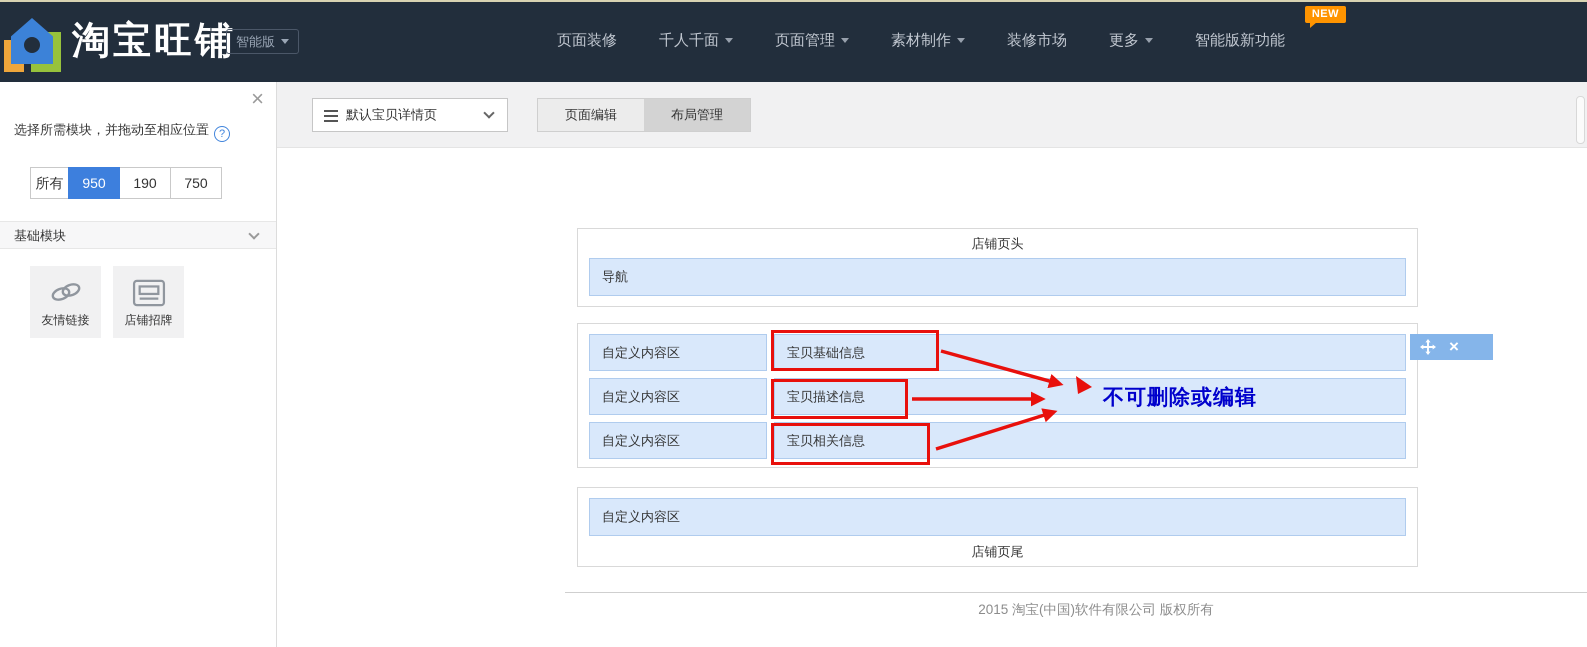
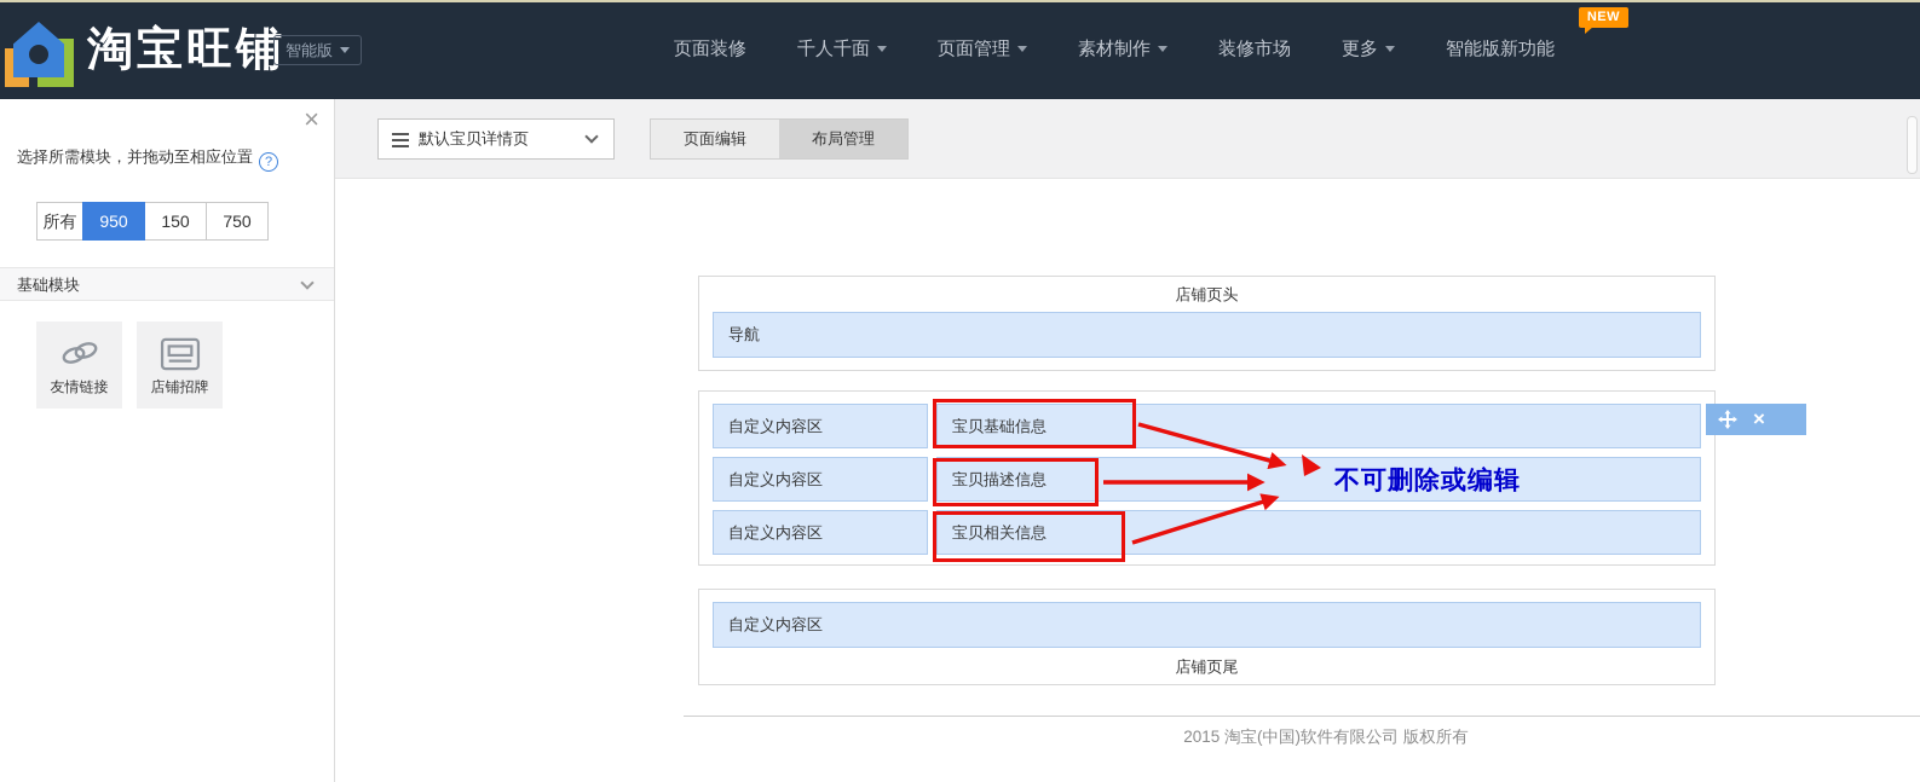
  淘宝旺铺
  智能版
  页面装修
  千人千面
  页面管理
  素材制作
  装修市场
  更多
  智能版新功能
  NEW
  ×
  选择所需模块，并拖动至相应位置 ?
  所有
  950
- 190
+ 150
  750
  基础模块
  友情链接
  店铺招牌
  默认宝贝详情页
  页面编辑
  布局管理
  店铺页头
  导航
  自定义内容区
  宝贝基础信息
  自定义内容区
  宝贝描述信息
  自定义内容区
  宝贝相关信息
  自定义内容区
  店铺页尾
  不可删除或编辑
  ×
  2015 淘宝(中国)软件有限公司 版权所有
